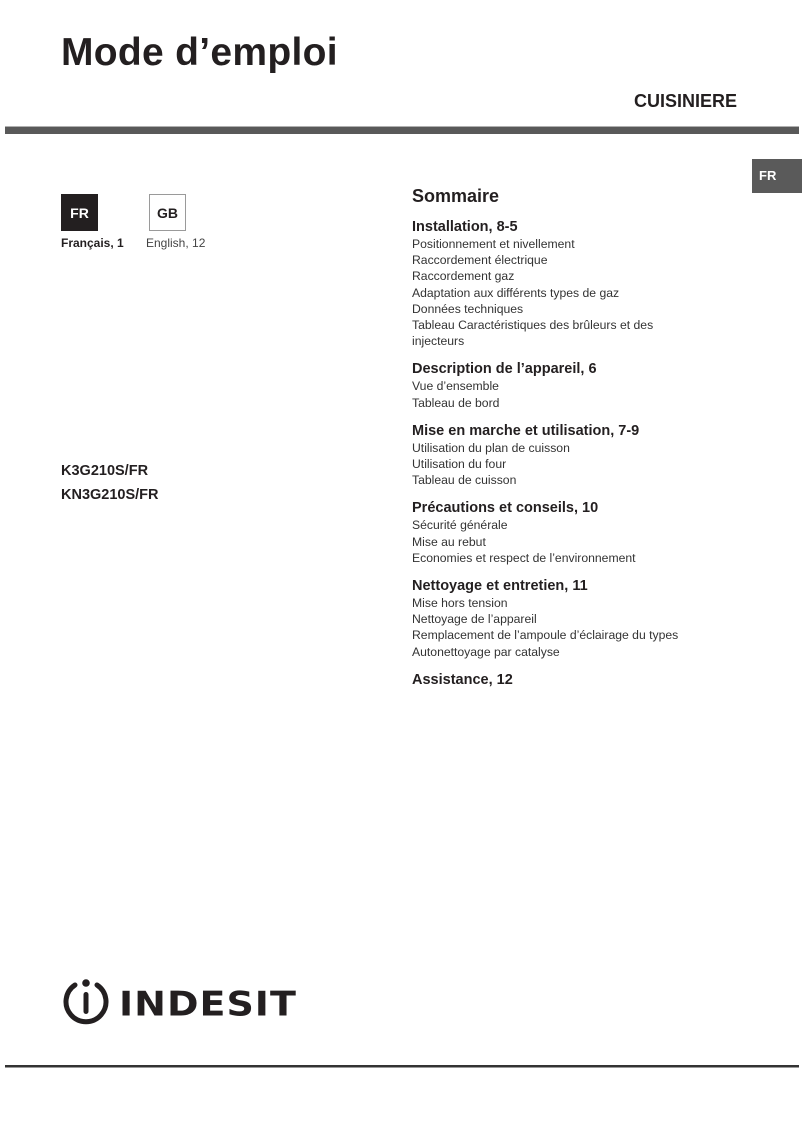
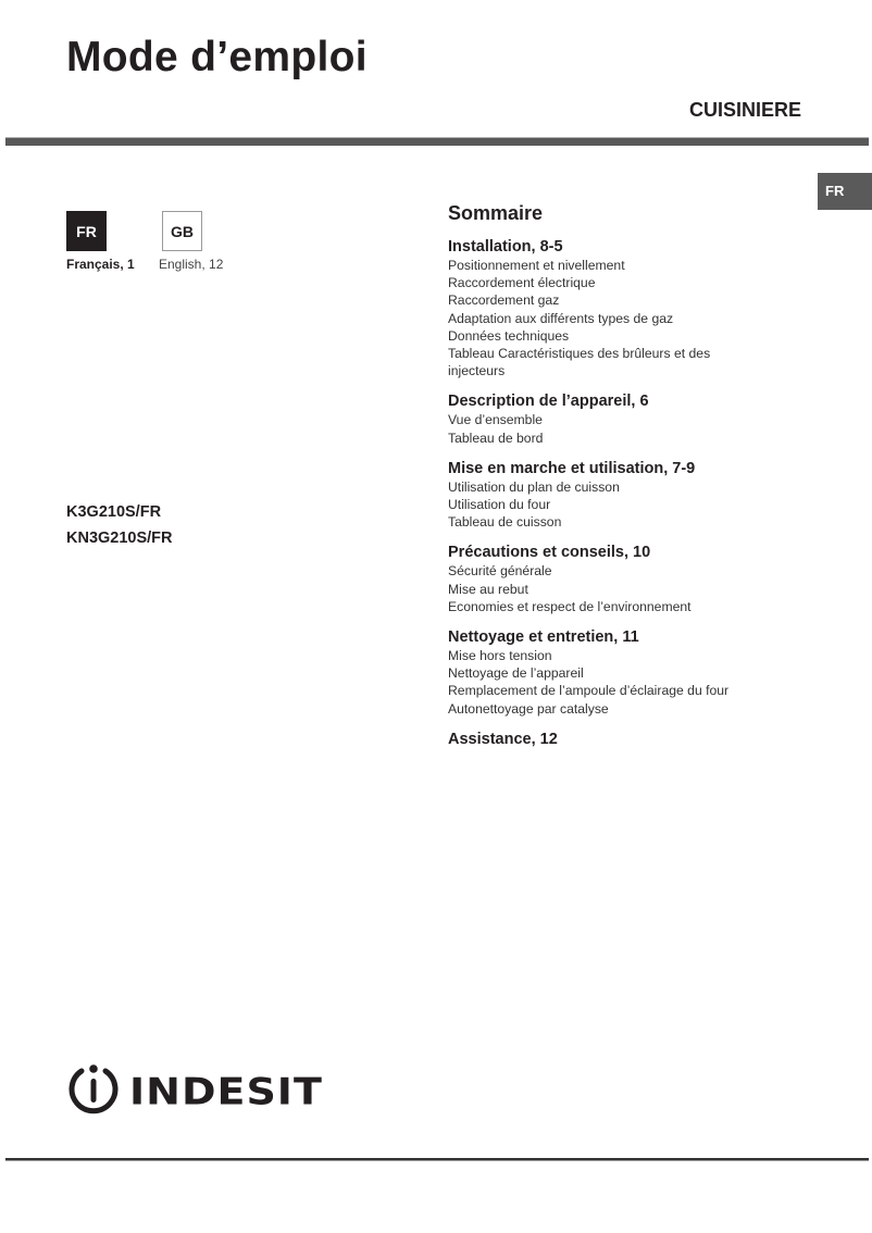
  Mode d’emploi
  CUISINIERE
  FR
  FR
  GB
  Français, 1
  English, 12
  K3G210S/FR
  KN3G210S/FR
  Sommaire
  Installation, 8-5
  Positionnement et nivellement
  Raccordement électrique
  Raccordement gaz
  Adaptation aux différents types de gaz
  Données techniques
  Tableau Caractéristiques des brûleurs et des
  injecteurs
  Description de l’appareil, 6
  Vue d’ensemble
  Tableau de bord
  Mise en marche et utilisation, 7-9
  Utilisation du plan de cuisson
  Utilisation du four
  Tableau de cuisson
  Précautions et conseils, 10
  Sécurité générale
  Mise au rebut
  Economies et respect de l’environnement
  Nettoyage et entretien, 11
  Mise hors tension
  Nettoyage de l’appareil
- Remplacement de l’ampoule d’éclairage du types
+ Remplacement de l’ampoule d’éclairage du four
  Autonettoyage par catalyse
  Assistance, 12
  INDESIT
